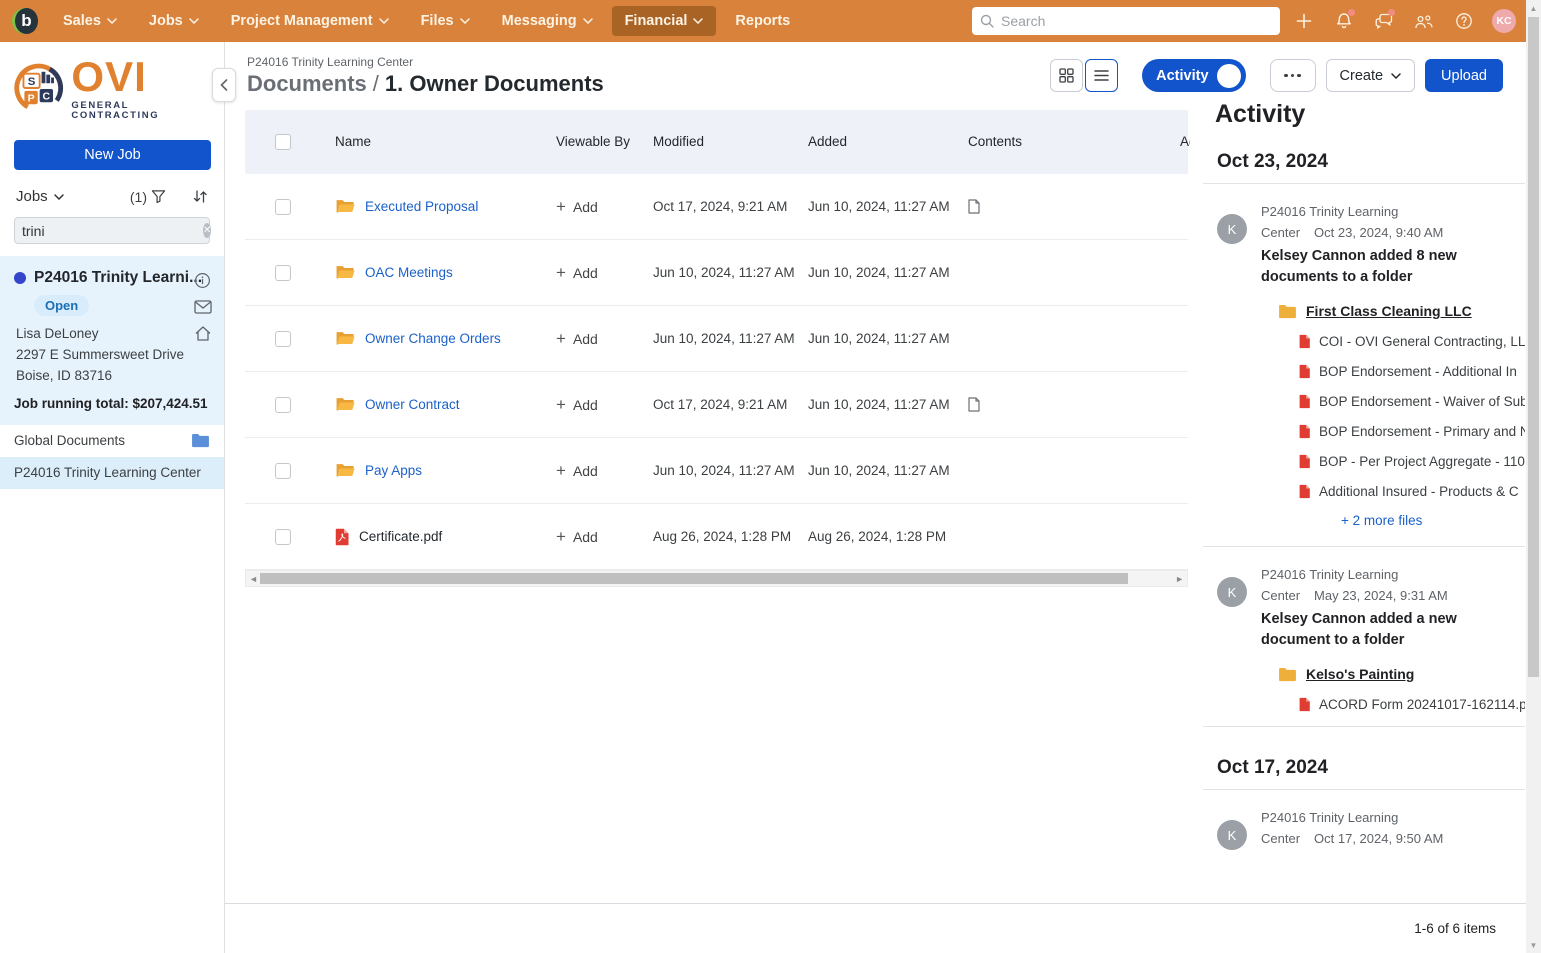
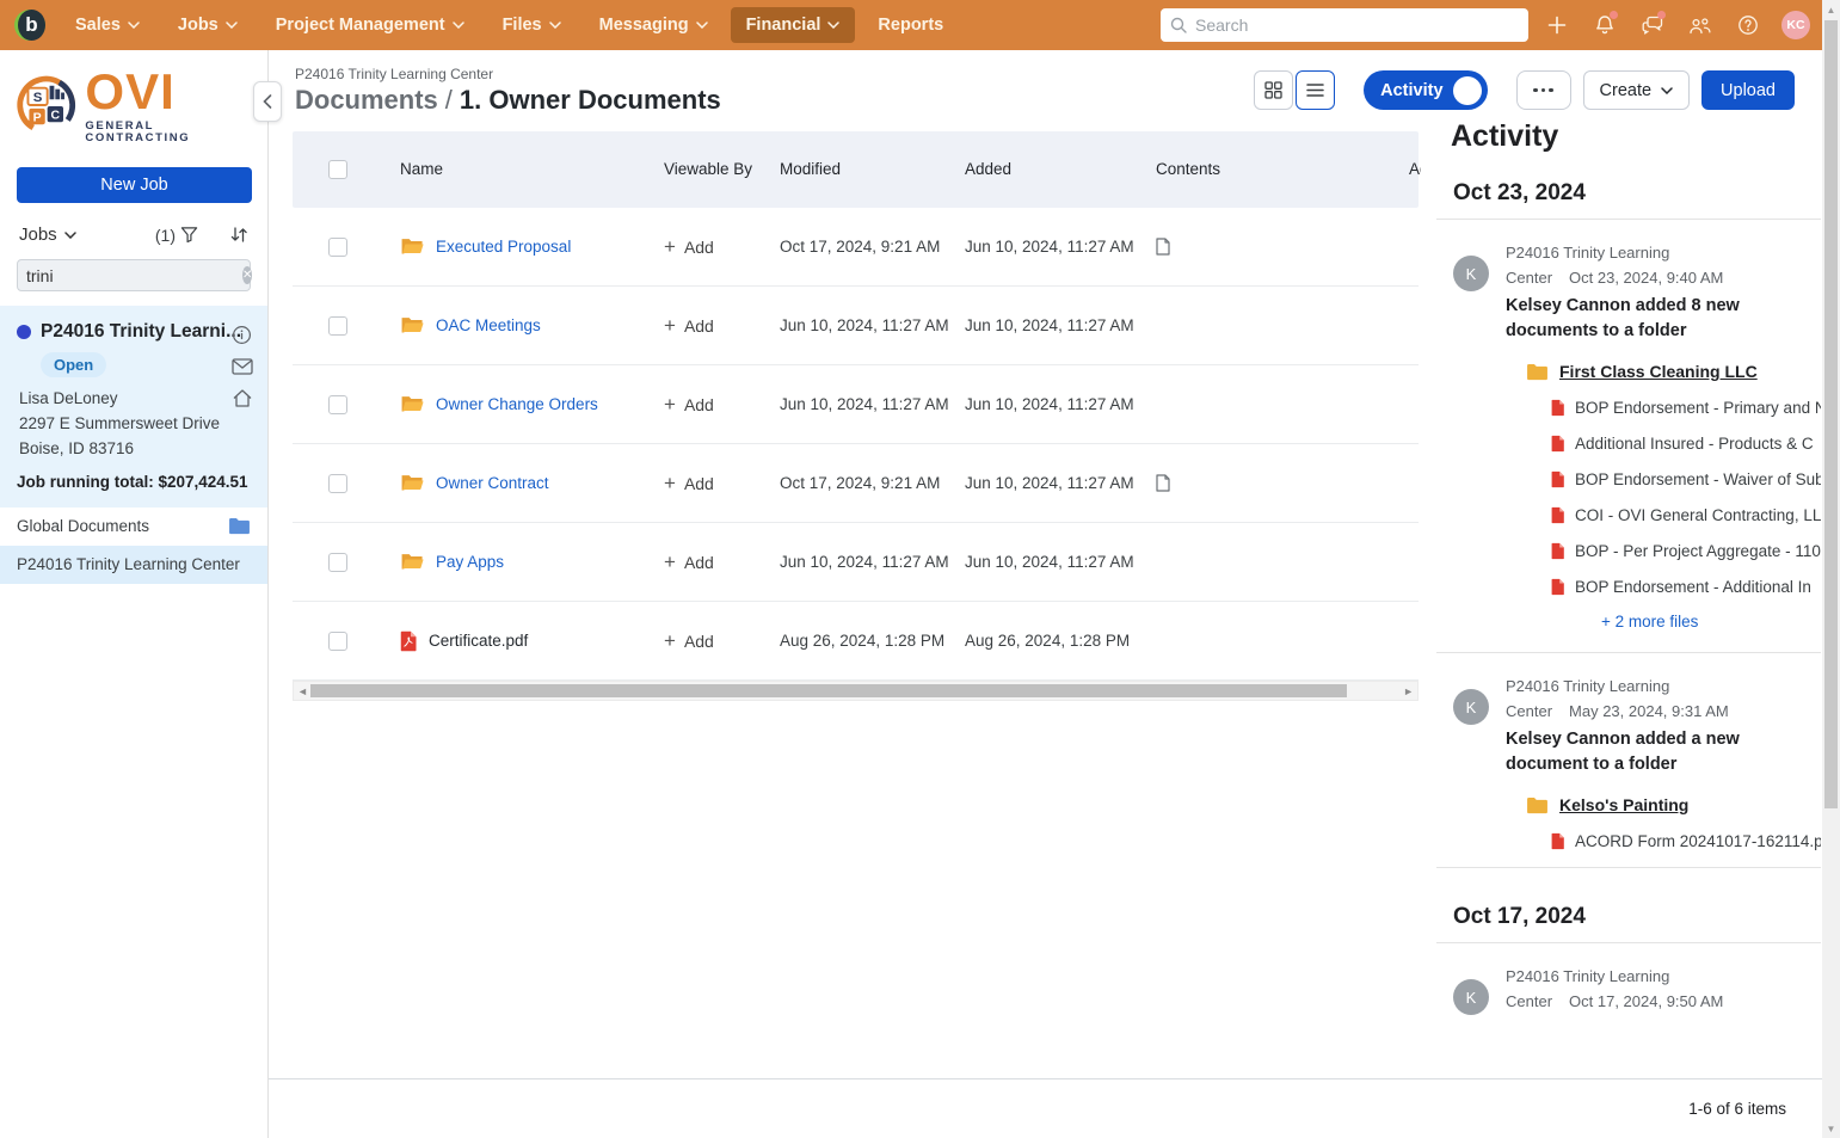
  b
  Sales
  Jobs
  Project Management
  Files
  Messaging
  Financial
  Reports
  Search
  KC
  S
  P
  C
  OVI
  GENERAL CONTRACTING
  New Job
  Jobs
  (1)
  trini
  ✕
  P24016 Trinity Learni...
  Open
  Lisa DeLoney
  2297 E Summersweet Drive
  Boise, ID 83716
  Job running total: $207,424.51
  Global Documents
  P24016 Trinity Learning Center
  P24016 Trinity Learning Center
  Documents / 1. Owner Documents
  Activity
  Create
  Upload
  Name
  Viewable By
  Modified
  Added
  Contents
  Executed Proposal
  +
  Add
  Oct 17, 2024, 9:21 AM
  Jun 10, 2024, 11:27 AM
  OAC Meetings
  +
  Add
  Jun 10, 2024, 11:27 AM
  Jun 10, 2024, 11:27 AM
  Owner Change Orders
  +
  Add
  Jun 10, 2024, 11:27 AM
  Jun 10, 2024, 11:27 AM
  Owner Contract
  +
  Add
  Oct 17, 2024, 9:21 AM
  Jun 10, 2024, 11:27 AM
  Pay Apps
  +
  Add
  Jun 10, 2024, 11:27 AM
  Jun 10, 2024, 11:27 AM
  Certificate.pdf
  +
  Add
  Aug 26, 2024, 1:28 PM
  Aug 26, 2024, 1:28 PM
  ◄
  ►
  Activity
  Oct 23, 2024
  K
  P24016 Trinity Learning
  Center Oct 23, 2024, 9:40 AM
  Kelsey Cannon added 8 new documents to a folder
  First Class Cleaning LLC
- COI - OVI General Contracting, LL
+ BOP Endorsement - Primary and N
- BOP Endorsement - Additional In
+ Additional Insured - Products & C
  BOP Endorsement - Waiver of Sub
- BOP Endorsement - Primary and N
+ COI - OVI General Contracting, LL
  BOP - Per Project Aggregate - 110
- Additional Insured - Products & C
+ BOP Endorsement - Additional In
  + 2 more files
  K
  P24016 Trinity Learning
  Center May 23, 2024, 9:31 AM
  Kelsey Cannon added a new document to a folder
  Kelso's Painting
  ACORD Form 20241017-162114.p
  Oct 17, 2024
  K
  P24016 Trinity Learning
  Center Oct 17, 2024, 9:50 AM
  1-6 of 6 items
  ▲
  ▼
